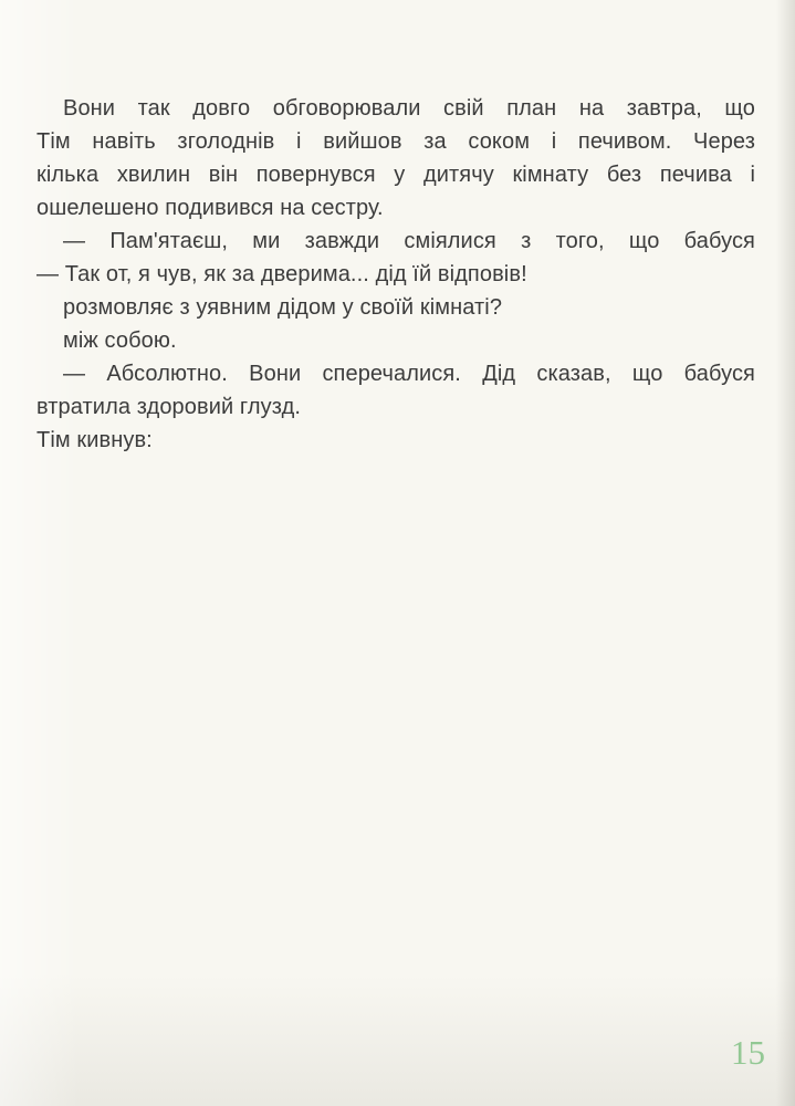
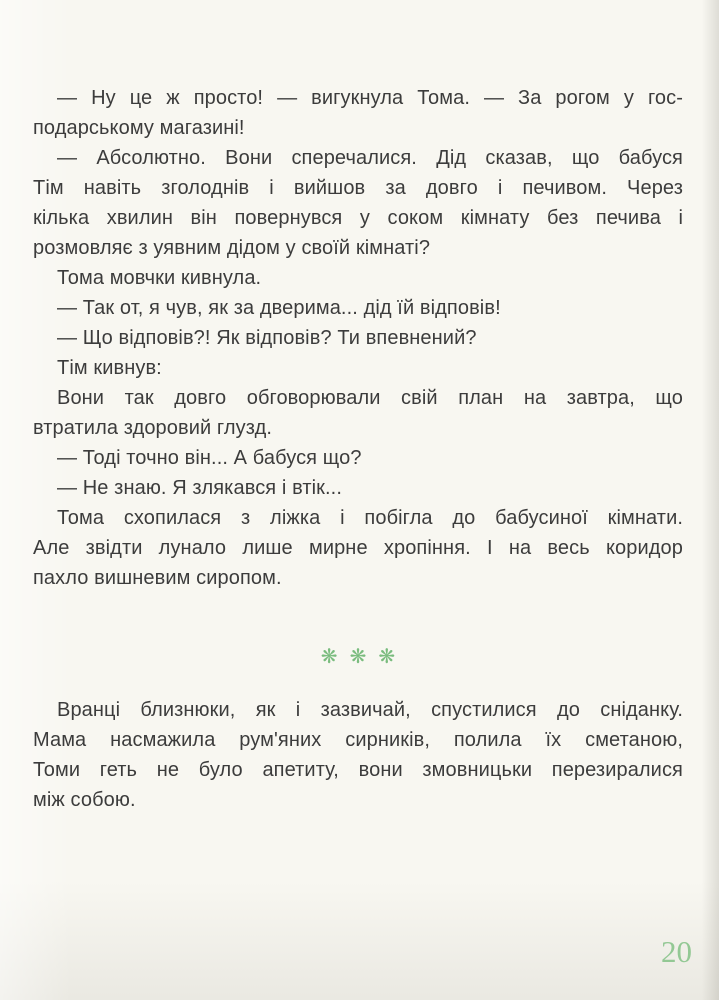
+ — Ну це ж просто! — вигукнула Тома. — За рогом у гос-
+ подарському магазині!
- Вони так довго обговорювали свій план на завтра, що
+ — Абсолютно. Вони сперечалися. Дід сказав, що бабуся
- Тім навіть зголоднів і вийшов за соком і печивом. Через
+ Тім навіть зголоднів і вийшов за довго і печивом. Через
- кілька хвилин він повернувся у дитячу кімнату без печива і
+ кілька хвилин він повернувся у соком кімнату без печива і
- ошелешено подивився на сестру.
- — Пам'ятаєш, ми завжди сміялися з того, що бабуся
- — Так от, я чув, як за дверима... дід їй відповів!
+ розмовляє з уявним дідом у своїй кімнаті?
+ Тома мовчки кивнула.
- розмовляє з уявним дідом у своїй кімнаті?
+ — Так от, я чув, як за дверима... дід їй відповів!
+ — Що відповів?! Як відповів? Ти впевнений?
- між собою.
+ Тім кивнув:
- — Абсолютно. Вони сперечалися. Дід сказав, що бабуся
+ Вони так довго обговорювали свій план на завтра, що
  втратила здоровий глузд.
+ — Тоді точно він... А бабуся що?
+ — Не знаю. Я злякався і втік...
+ Тома схопилася з ліжка і побігла до бабусиної кімнати.
+ Але звідти лунало лише мирне хропіння. І на весь коридор
+ пахло вишневим сиропом.
+ ❋ ❋ ❋
+ Вранці близнюки, як і зазвичай, спустилися до сніданку.
+ Мама насмажила рум'яних сирників, полила їх сметаною,
+ Томи геть не було апетиту, вони змовницьки перезиралися
- Тім кивнув:
+ між собою.
- 15
+ 20
